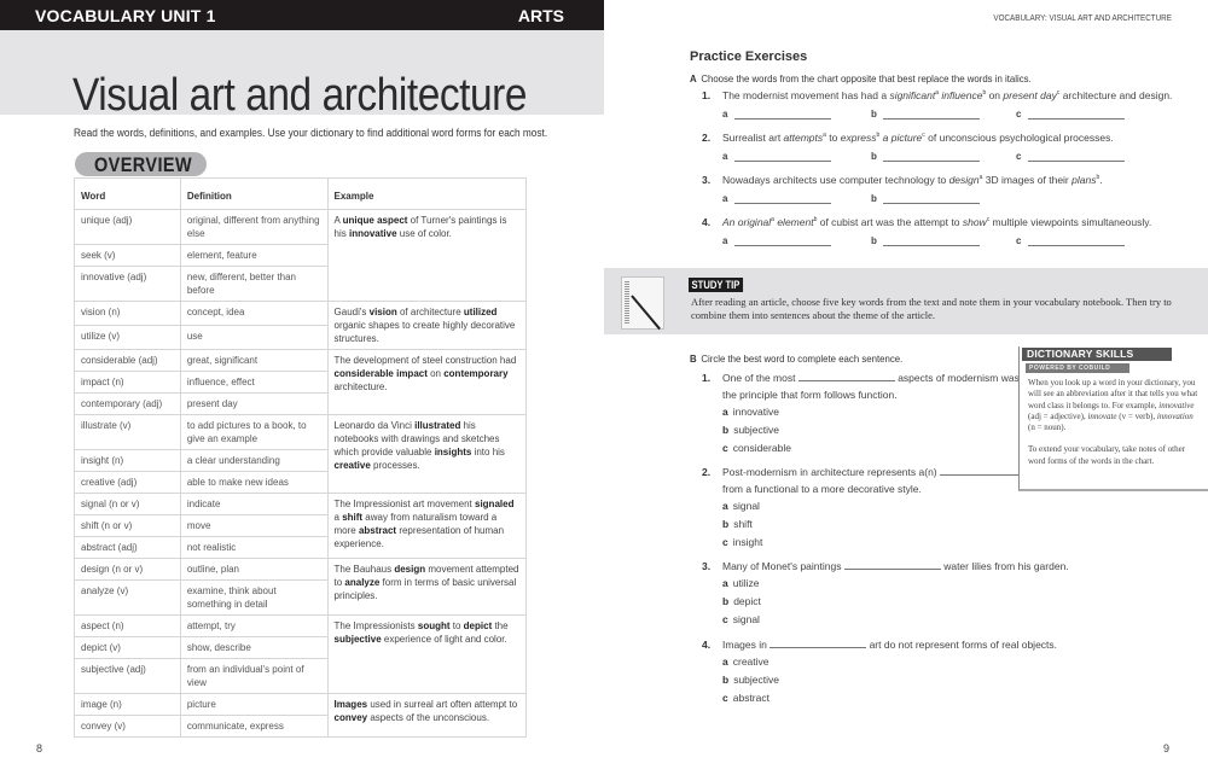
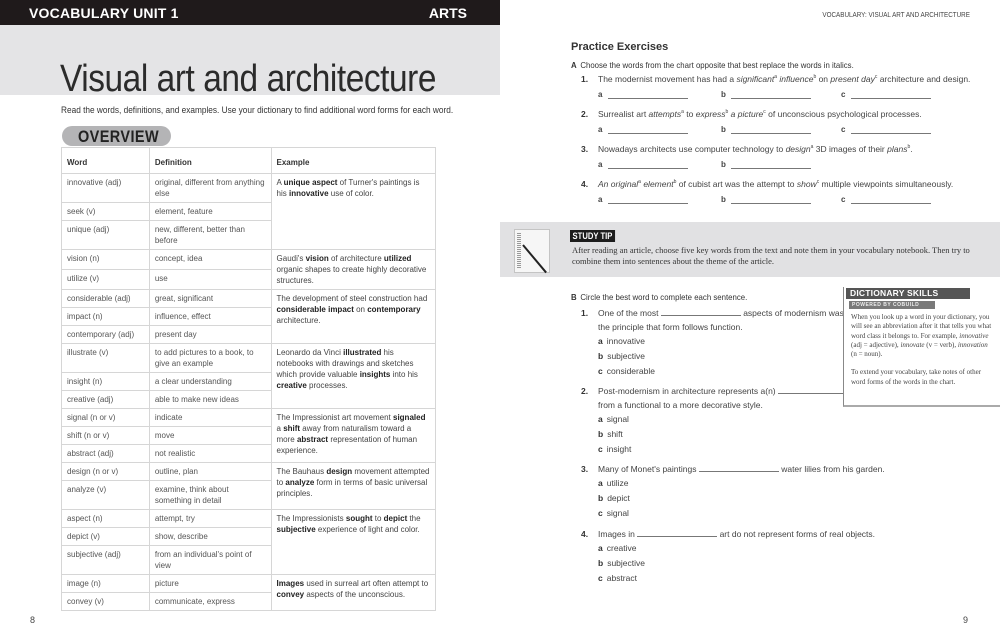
  VOCABULARY UNIT 1
  ARTS
  Visual art and architecture
- Read the words, definitions, and examples. Use your dictionary to find additional word forms for each most.
+ Read the words, definitions, and examples. Use your dictionary to find additional word forms for each word.
  OVERVIEW
  Word	Definition	Example
- unique (adj)	original, different from anything else	A unique aspect of Turner's paintings is his innovative use of color.
+ innovative (adj)	original, different from anything else	A unique aspect of Turner's paintings is his innovative use of color.
  seek (v)	element, feature
- innovative (adj)	new, different, better than before
+ unique (adj)	new, different, better than before
  vision (n)	concept, idea	Gaudi's vision of architecture utilized organic shapes to create highly decorative structures.
  utilize (v)	use
  considerable (adj)	great, significant	The development of steel construction had considerable impact on contemporary architecture.
  impact (n)	influence, effect
  contemporary (adj)	present day
  illustrate (v)	to add pictures to a book, to give an example	Leonardo da Vinci illustrated his notebooks with drawings and sketches which provide valuable insights into his creative processes.
  insight (n)	a clear understanding
  creative (adj)	able to make new ideas
  signal (n or v)	indicate	The Impressionist art movement signaled a shift away from naturalism toward a more abstract representation of human experience.
  shift (n or v)	move
  abstract (adj)	not realistic
  design (n or v)	outline, plan	The Bauhaus design movement attempted to analyze form in terms of basic universal principles.
  analyze (v)	examine, think about something in detail
  aspect (n)	attempt, try	The Impressionists sought to depict the subjective experience of light and color.
  depict (v)	show, describe
  subjective (adj)	from an individual's point of view
  image (n)	picture	Images used in surreal art often attempt to convey aspects of the unconscious.
  convey (v)	communicate, express
  8
  Practice Exercises
  A Choose the words from the chart opposite that best replace the words in italics.
  1. The modernist movement has had a significant influence on present day architecture and design.
  a
  b
  c
  2. Surrealist art attempts to express a picture of unconscious psychological processes.
  a
  b
  c
  3. Nowadays architects use computer technology to design 3D images of their plans .
  a
  b
  4. An original element of cubist art was the attempt to show multiple viewpoints simultaneously.
  a
  b
  c
  B Circle the best word to complete each sentence.
  1. One of the most aspects of modernism was
  the principle that form follows function.
  a innovative
  b subjective
  c considerable
  2. Post-modernism in architecture represents a(n)
  from a functional to a more decorative style.
  a signal
  b shift
  c insight
  3. Many of Monet's paintings water lilies from his garden.
  a utilize
  b depict
  c signal
  4. Images in art do not represent forms of real objects.
  a creative
  b subjective
  c abstract
  9
  STUDY TIP
  After reading an article, choose five key words from the text and note them in your vocabulary notebook. Then try to combine them into sentences about the theme of the article.
  DICTIONARY SKILLS
  When you look up a word in your dictionary, you will see an abbreviation after it that tells you what word class it belongs to. For example, innovative (adj = adjective), innovate (v = verb), innovation (n = noun).
  To extend your vocabulary, take notes of other word forms of the words in the chart.
